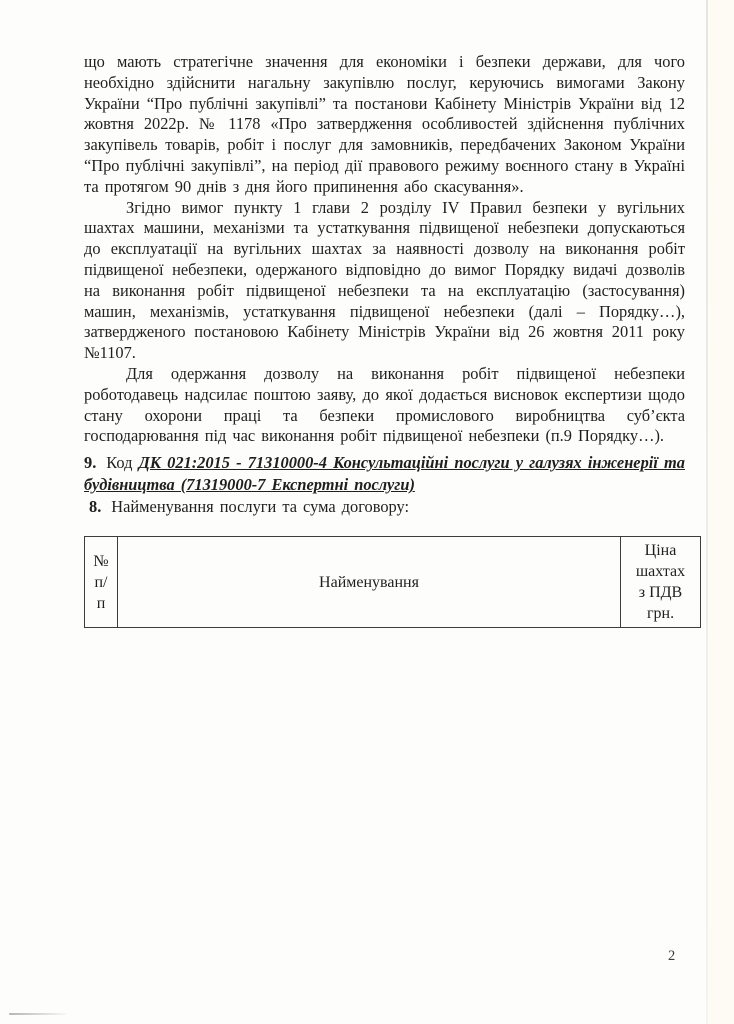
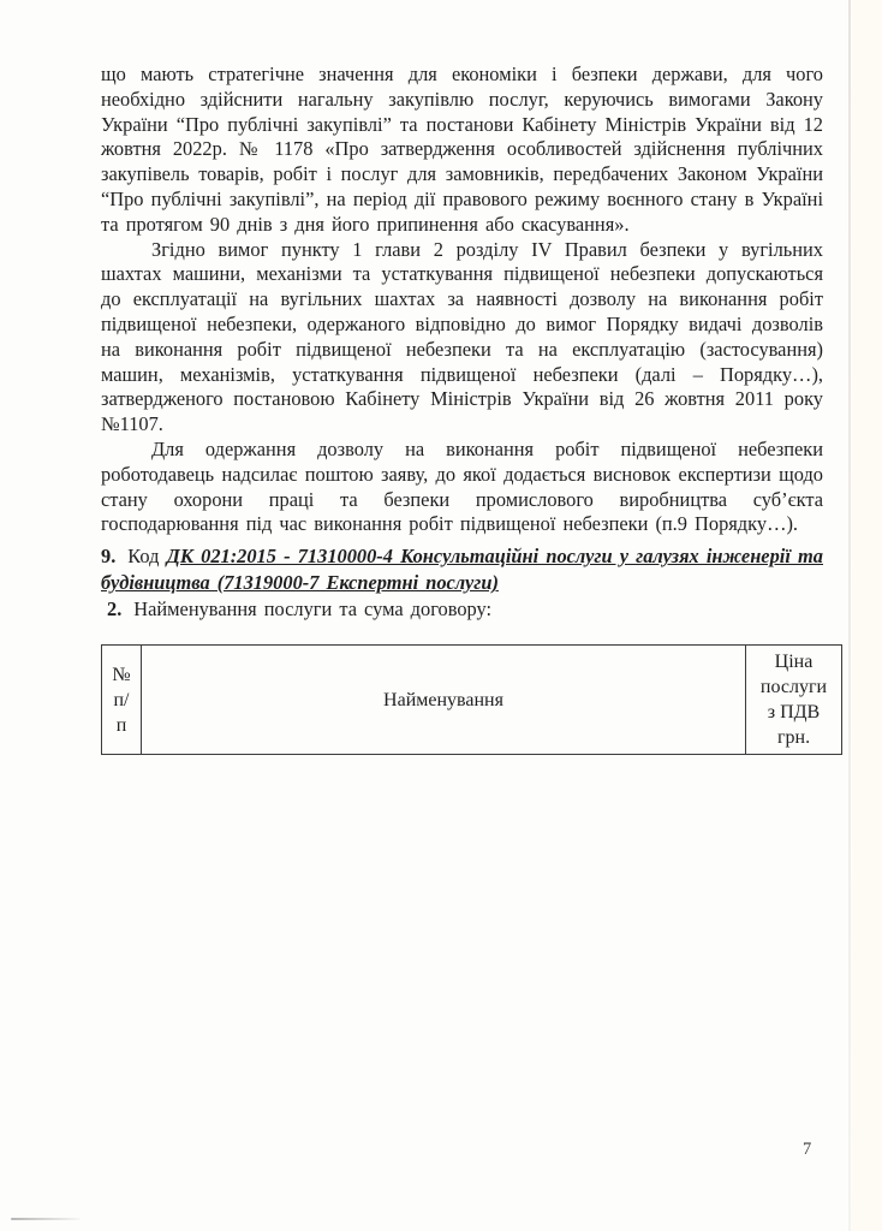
  що мають стратегічне значення для економіки і безпеки держави, для чого необхідно здійснити нагальну закупівлю послуг, керуючись вимогами Закону України “Про публічні закупівлі” та постанови Кабінету Міністрів України від 12 жовтня 2022р. № 1178 «Про затвердження особливостей здійснення публічних закупівель товарів, робіт і послуг для замовників, передбачених Законом України “Про публічні закупівлі”, на період дії правового режиму воєнного стану в Україні та протягом 90 днів з дня його припинення або скасування».
  Згідно вимог пункту 1 глави 2 розділу IV Правил безпеки у вугільних шахтах машини, механізми та устаткування підвищеної небезпеки допускаються до експлуатації на вугільних шахтах за наявності дозволу на виконання робіт підвищеної небезпеки, одержаного відповідно до вимог Порядку видачі дозволів на виконання робіт підвищеної небезпеки та на експлуатацію (застосування) машин, механізмів, устаткування підвищеної небезпеки (далі – Порядку…), затвердженого постановою Кабінету Міністрів України від 26 жовтня 2011 року №1107.
  Для одержання дозволу на виконання робіт підвищеної небезпеки роботодавець надсилає поштою заяву, до якої додається висновок експертизи щодо стану охорони праці та безпеки промислового виробництва суб’єкта господарювання під час виконання робіт підвищеної небезпеки (п.9 Порядку…).
  9. Код ДК 021:2015 - 71310000-4 Консультаційні послуги у галузях інженерії та будівництва (71319000-7 Експертні послуги)
- 8. Найменування послуги та сума договору:
+ 2. Найменування послуги та сума договору:
- № п/ п	Найменування	Ціна шахтах з ПДВ грн.
+ № п/ п	Найменування	Ціна послуги з ПДВ грн.
- 2
+ 7
